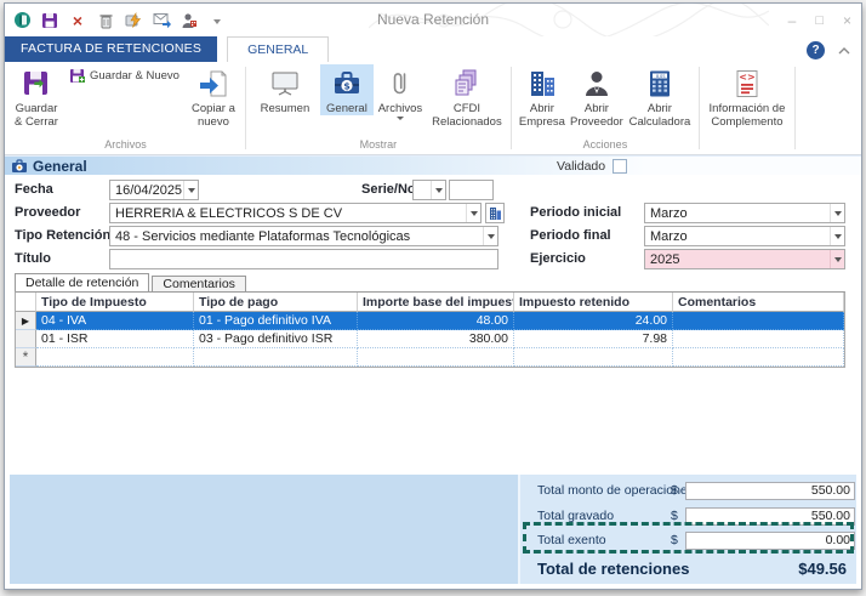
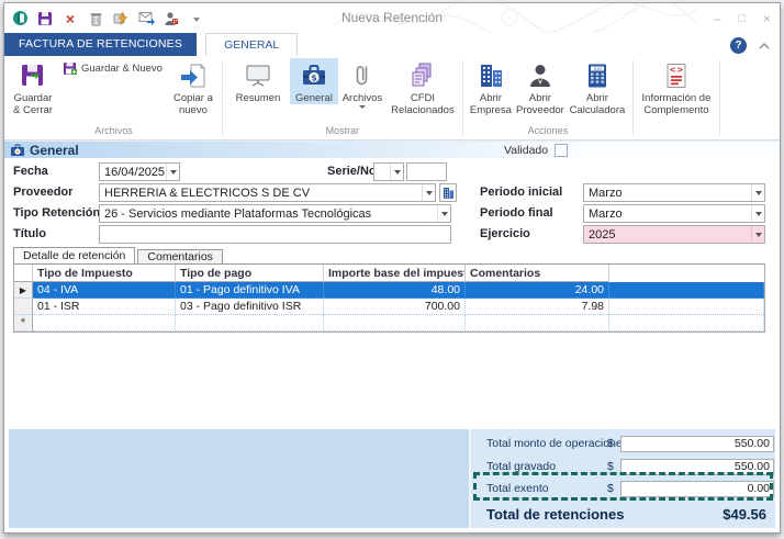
  ×
  Nueva Retención
  –
  □
  ×
  FACTURA DE RETENCIONES
  GENERAL
  ?
  Guardar
  & Cerrar
  Guardar & Nuevo
  Copiar a
  nuevo
  Archivos
  Resumen
  $
  General
  Archivos
  CFDI
  Relacionados
  Mostrar
  Abrir
  Empresa
  Abrir
  Proveedor
  Abrir
  Calculadora
  Acciones
  <>
  Información de
  Complemento
  General
  Validado
  Fecha
  16/04/2025
  Serie/N
  Proveedor
  HERRERIA & ELECTRICOS S DE CV
  Tipo Retención
- 48 - Servicios mediante Plataformas Tecnológicas
+ 26 - Servicios mediante Plataformas Tecnológicas
  Título
  Periodo inicial
  Marzo
  Periodo final
  Marzo
  Ejercicio
  2025
  Detalle de retención
  Comentarios
  Tipo de Impuesto
  Tipo de pago
  Importe base del impues
- Impuesto retenido
  Comentarios
  ▶
  04 - IVA
  01 - Pago definitivo IVA
  48.00
  24.00
  01 - ISR
  03 - Pago definitivo ISR
- 380.00
+ 700.00
  7.98
  *
  Total monto de operacione
  $
  550.00
  Total gravado
  $
  550.00
  Total exento
  $
  0.00
  Total de retenciones
  $49.56
